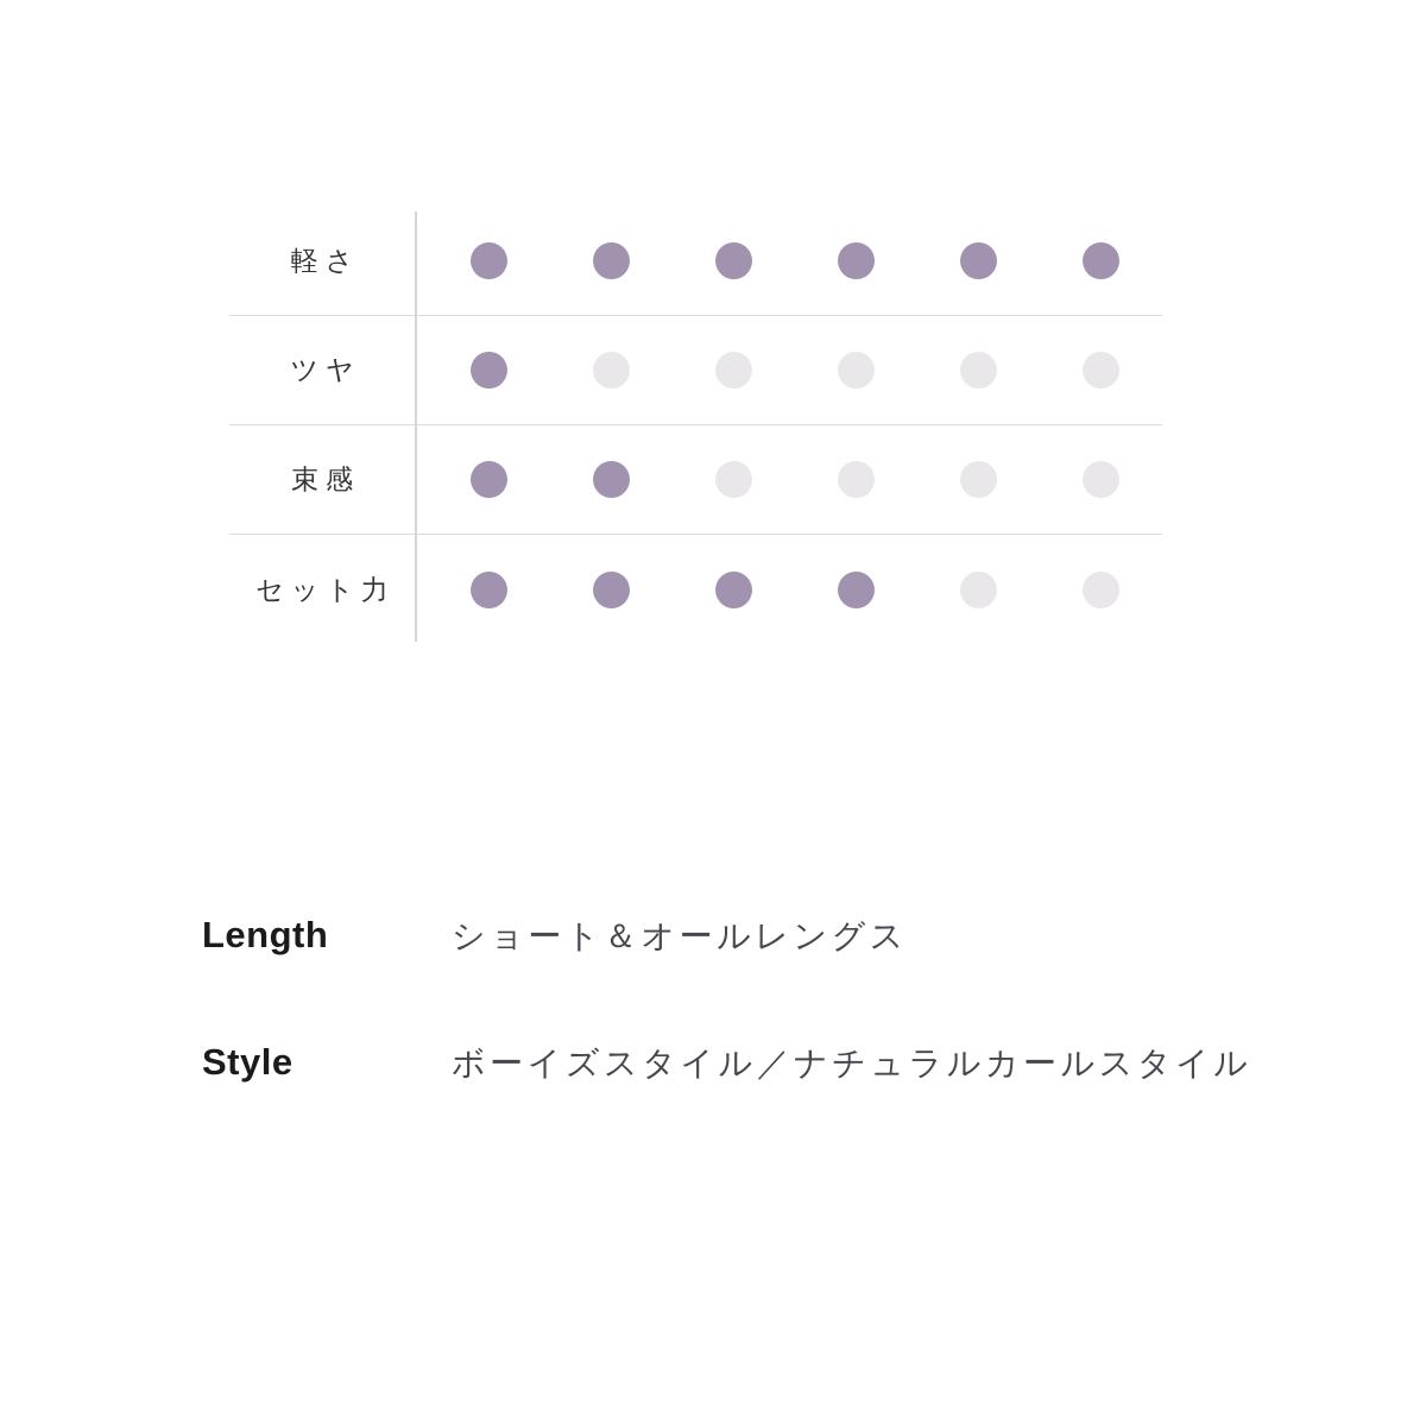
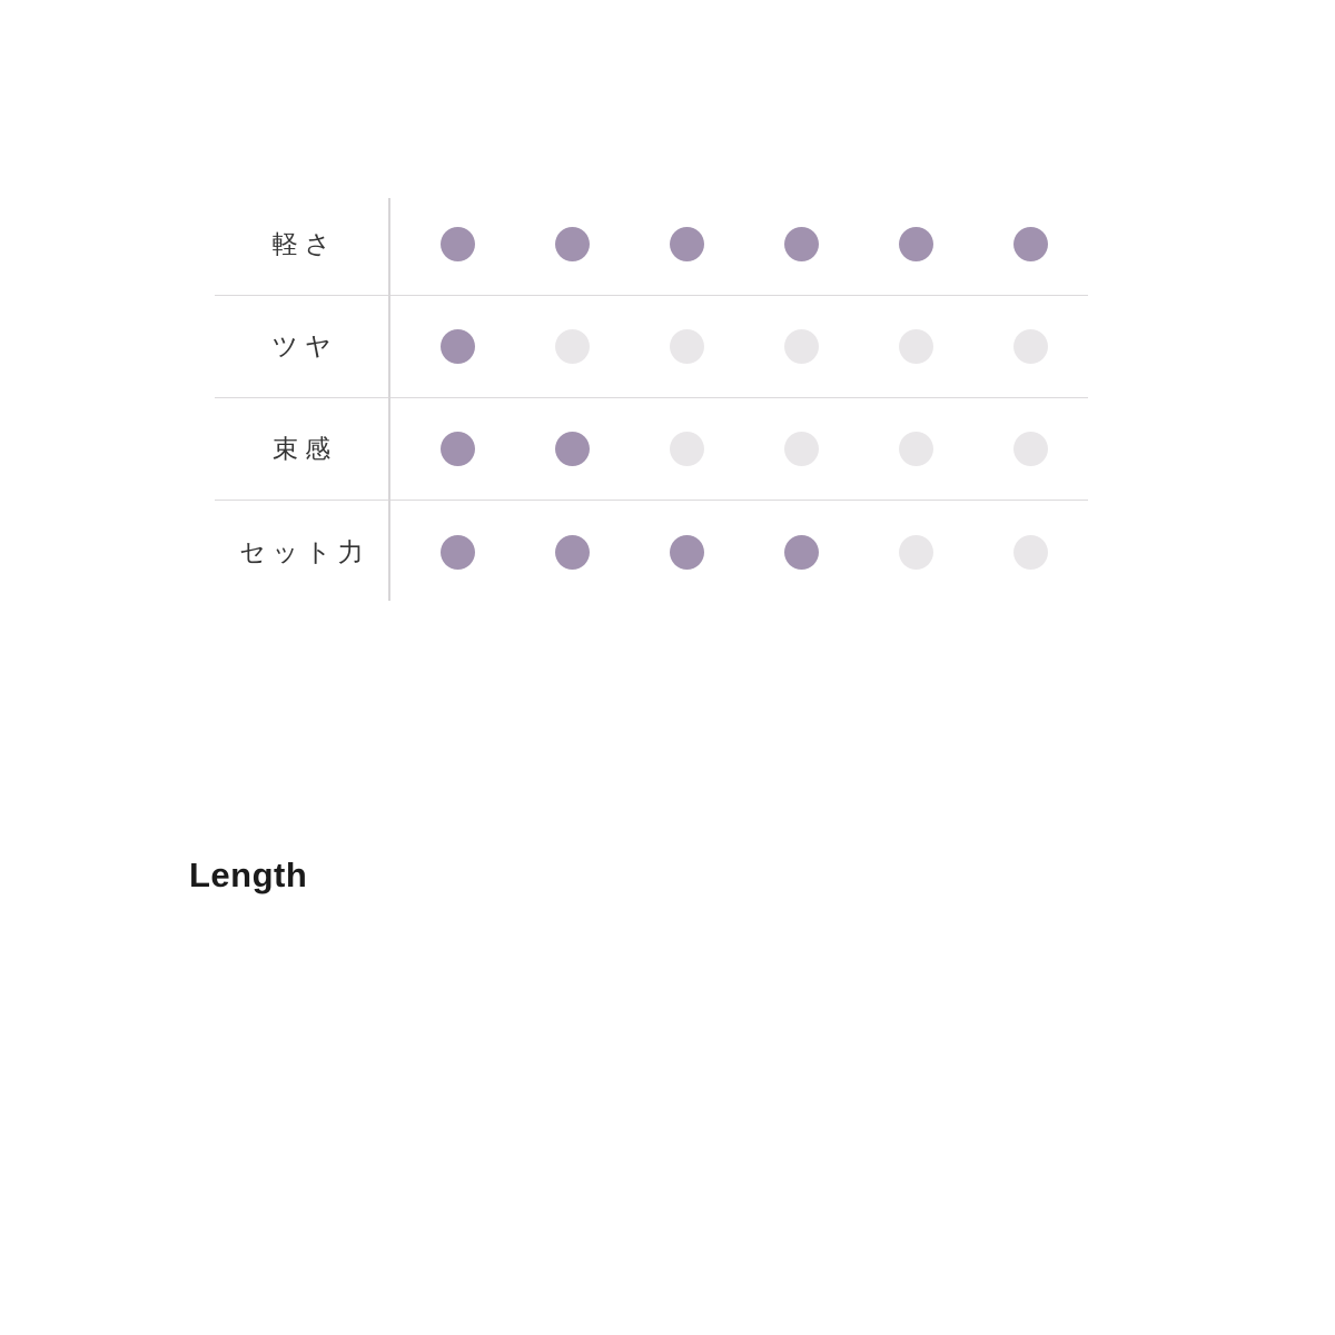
  軽さ
  ツヤ
  束感
  セット力
  Length
- ショート＆オールレングス
- Style
- ボーイズスタイル／ナチュラルカールスタイル
